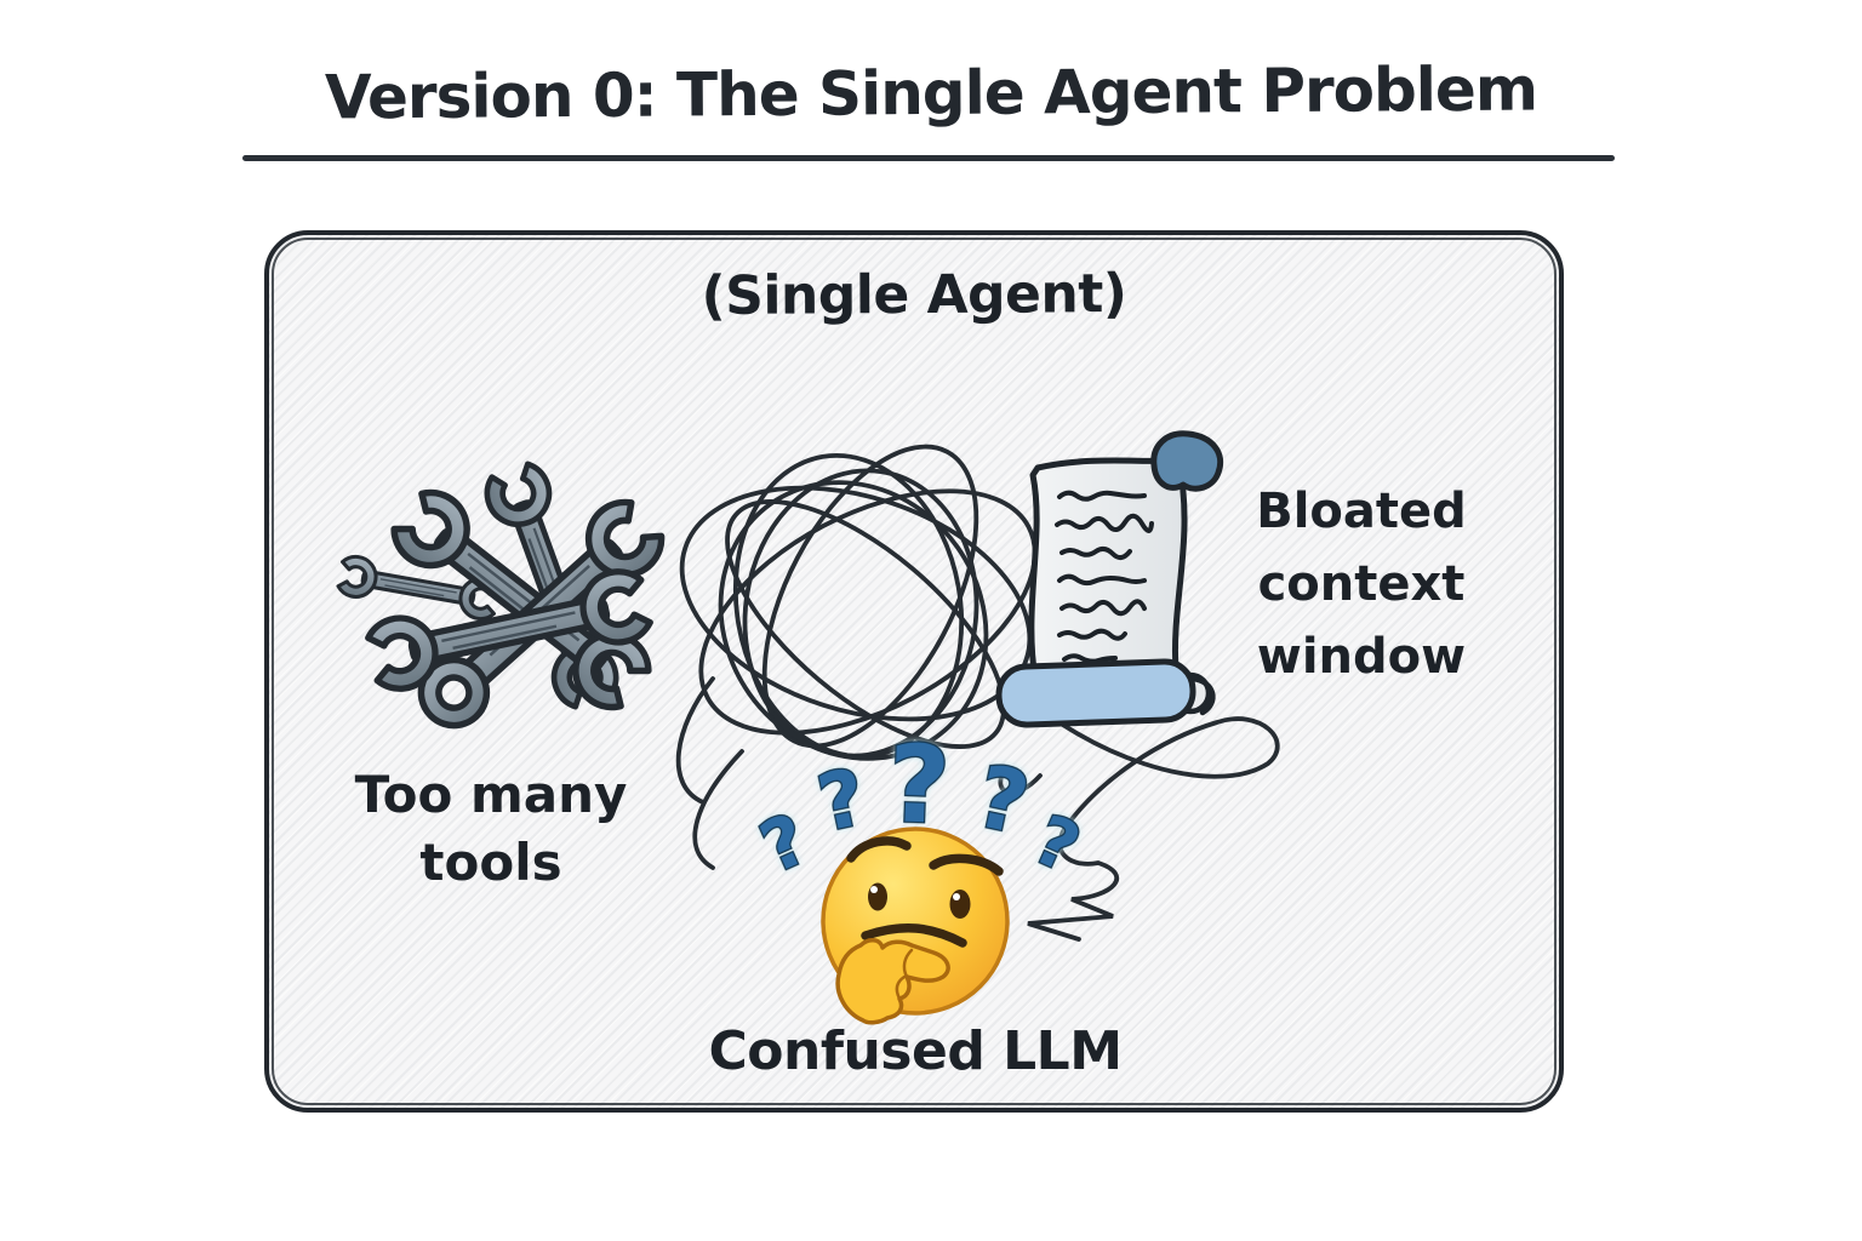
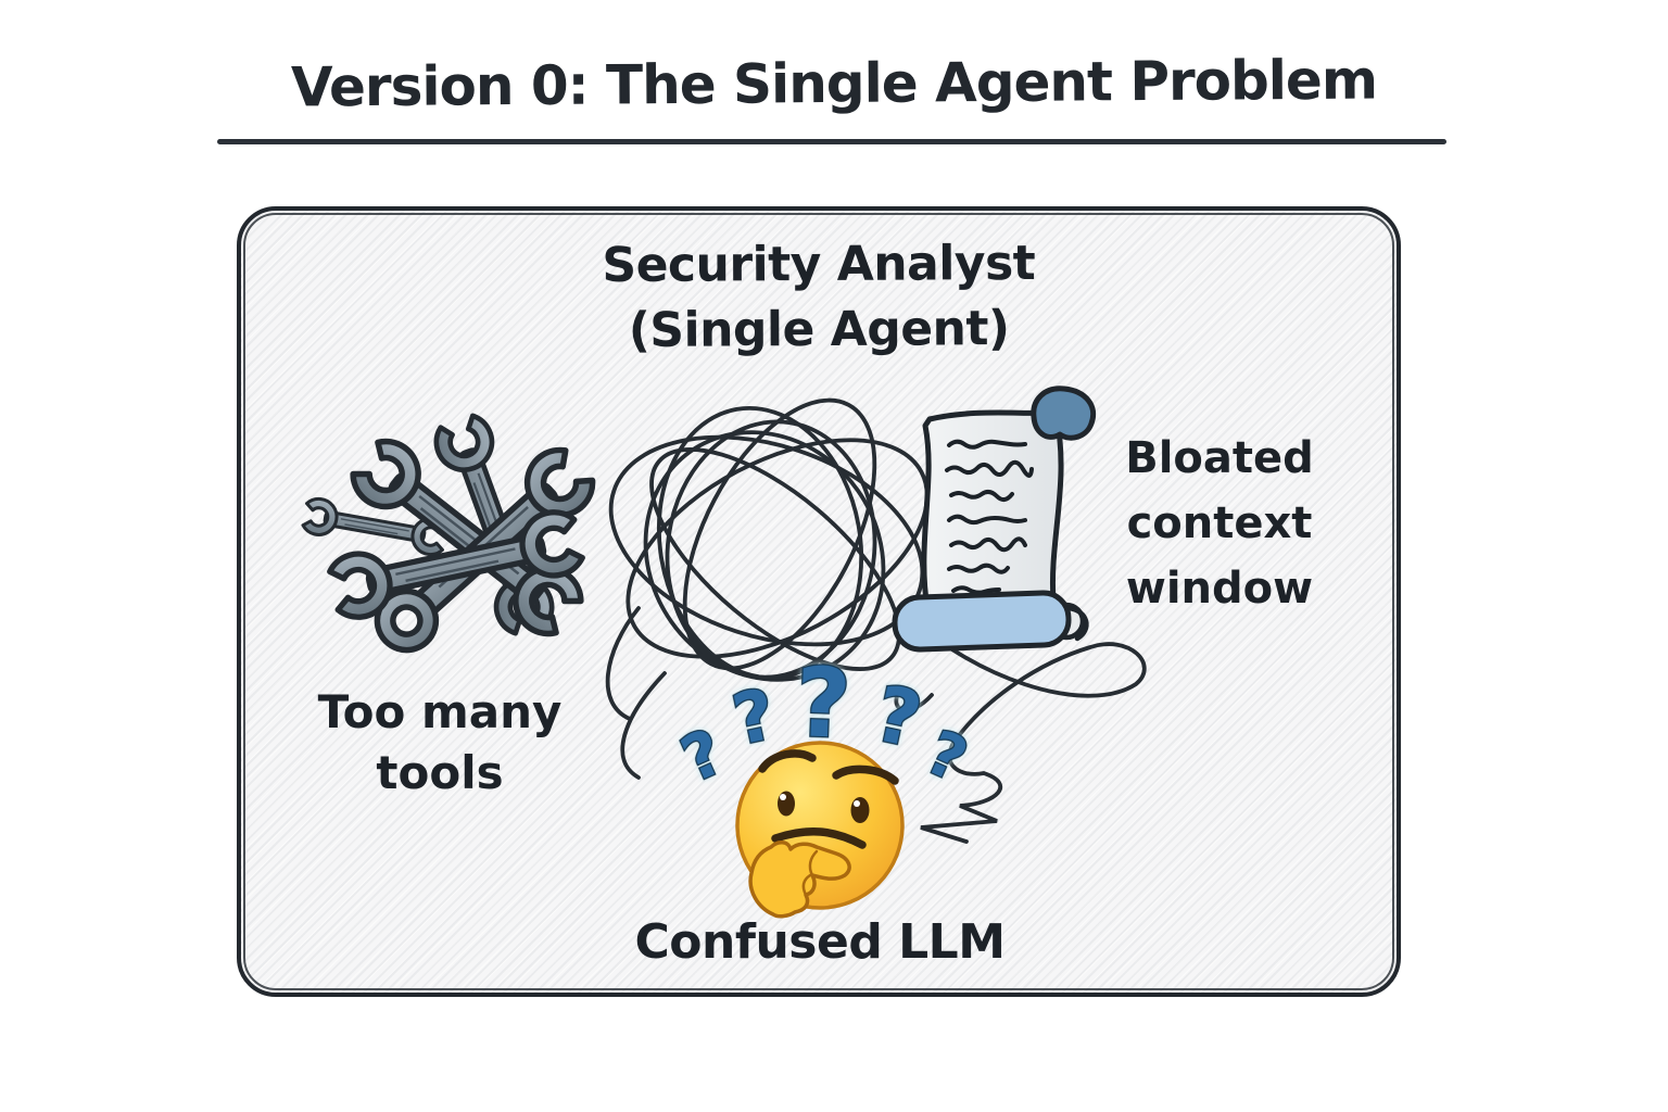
  Version 0: The Single Agent Problem
+ Security Analyst
  (Single Agent)
  Too many
  tools
  Bloated
  context
  window
  Confused LLM
